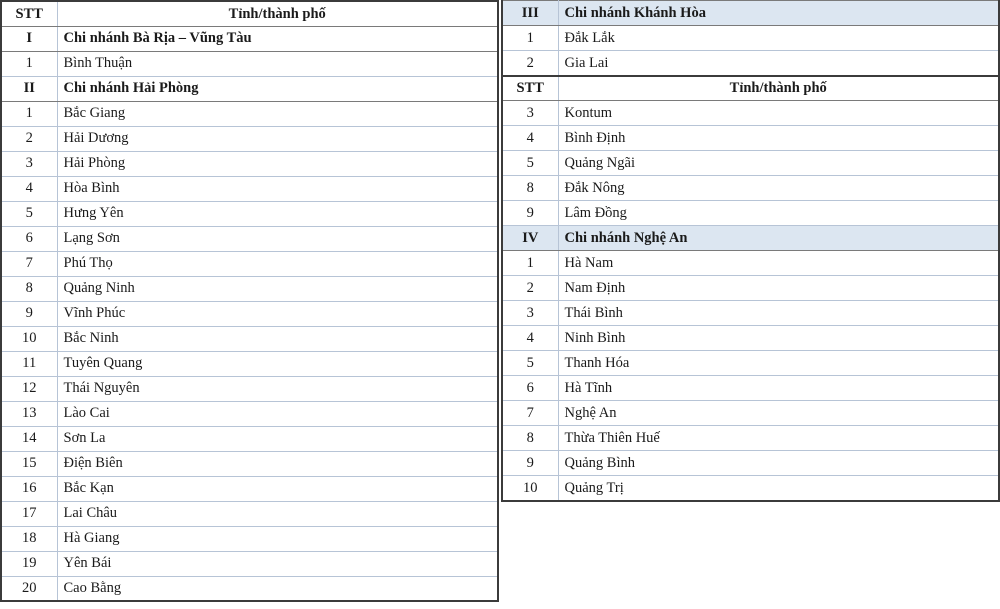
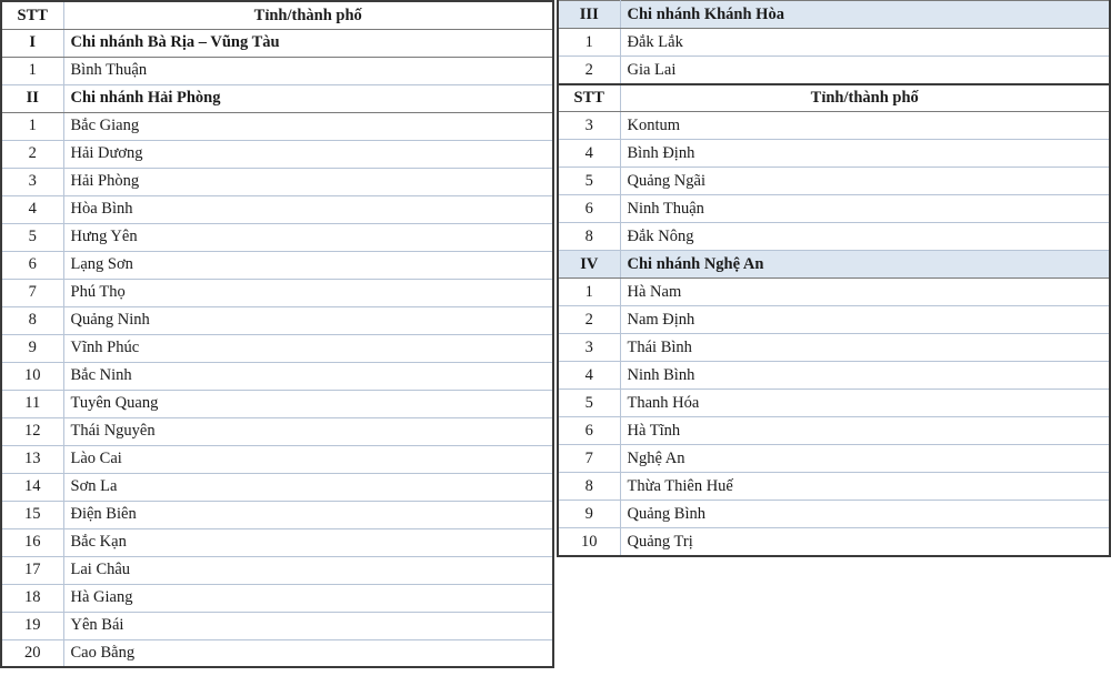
  STT	Tỉnh/thành phố
  I	Chi nhánh Bà Rịa – Vũng Tàu
  1	Bình Thuận
  II	Chi nhánh Hải Phòng
  1	Bắc Giang
  2	Hải Dương
  3	Hải Phòng
  4	Hòa Bình
  5	Hưng Yên
  6	Lạng Sơn
  7	Phú Thọ
  8	Quảng Ninh
  9	Vĩnh Phúc
  10	Bắc Ninh
  11	Tuyên Quang
  12	Thái Nguyên
  13	Lào Cai
  14	Sơn La
  15	Điện Biên
  16	Bắc Kạn
  17	Lai Châu
  18	Hà Giang
  19	Yên Bái
  20	Cao Bằng
  III	Chi nhánh Khánh Hòa
  1	Đắk Lắk
  2	Gia Lai
  STT	Tỉnh/thành phố
  3	Kontum
  4	Bình Định
  5	Quảng Ngãi
+ 6	Ninh Thuận
  8	Đắk Nông
- 9	Lâm Đồng
  IV	Chi nhánh Nghệ An
  1	Hà Nam
  2	Nam Định
  3	Thái Bình
  4	Ninh Bình
  5	Thanh Hóa
  6	Hà Tĩnh
  7	Nghệ An
  8	Thừa Thiên Huế
  9	Quảng Bình
  10	Quảng Trị
